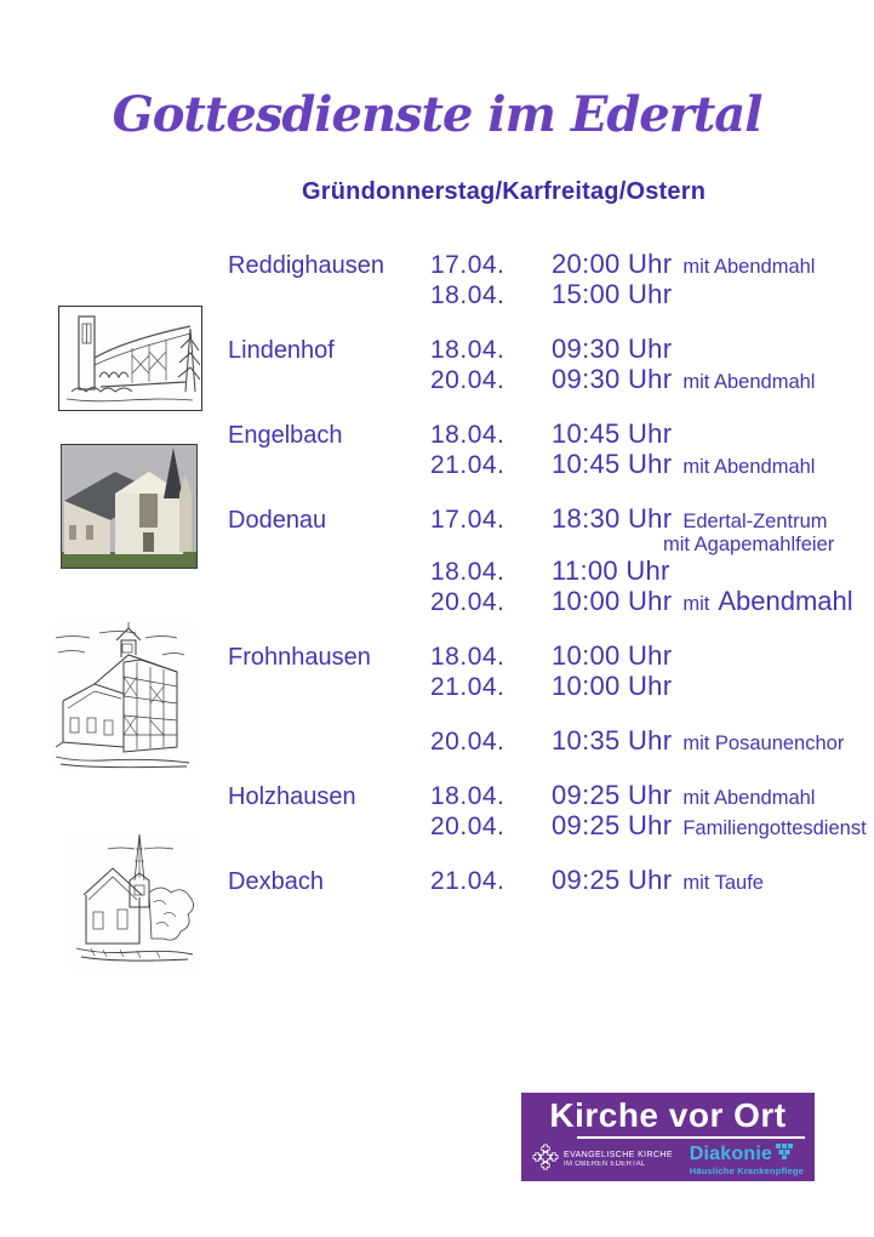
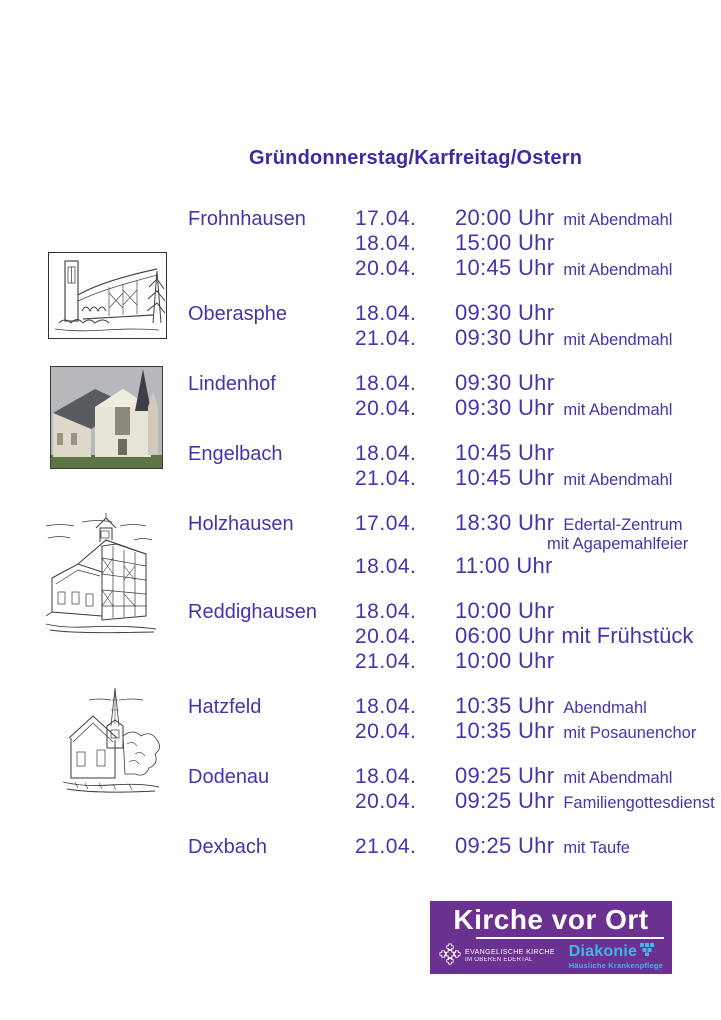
- Gottesdienste im Edertal
  Gründonnerstag/Karfreitag/Ostern
- Reddighausen 17.04. 20:00 Uhr mit Abendmahl
+ Frohnhausen 17.04. 20:00 Uhr mit Abendmahl
  18.04. 15:00 Uhr
+ 20.04. 10:45 Uhr mit Abendmahl
+ Oberasphe 18.04. 09:30 Uhr
+ 21.04. 09:30 Uhr mit Abendmahl
  Lindenhof 18.04. 09:30 Uhr
  20.04. 09:30 Uhr mit Abendmahl
  Engelbach 18.04. 10:45 Uhr
  21.04. 10:45 Uhr mit Abendmahl
- Dodenau 17.04. 18:30 Uhr Edertal-Zentrum
+ Holzhausen 17.04. 18:30 Uhr Edertal-Zentrum
  mit Agapemahlfeier
  18.04. 11:00 Uhr
- 20.04. 10:00 Uhr mit Abendmahl
- Frohnhausen 18.04. 10:00 Uhr
+ Reddighausen 18.04. 10:00 Uhr
+ 20.04. 06:00 Uhr mit Frühstück
  21.04. 10:00 Uhr
+ Hatzfeld 18.04. 10:35 Uhr Abendmahl
  20.04. 10:35 Uhr mit Posaunenchor
- Holzhausen 18.04. 09:25 Uhr mit Abendmahl
+ Dodenau 18.04. 09:25 Uhr mit Abendmahl
  20.04. 09:25 Uhr Familiengottesdienst
  Dexbach 21.04. 09:25 Uhr mit Taufe
  Kirche vor Ort
  Diakonie
  Häusliche Krankenpflege
